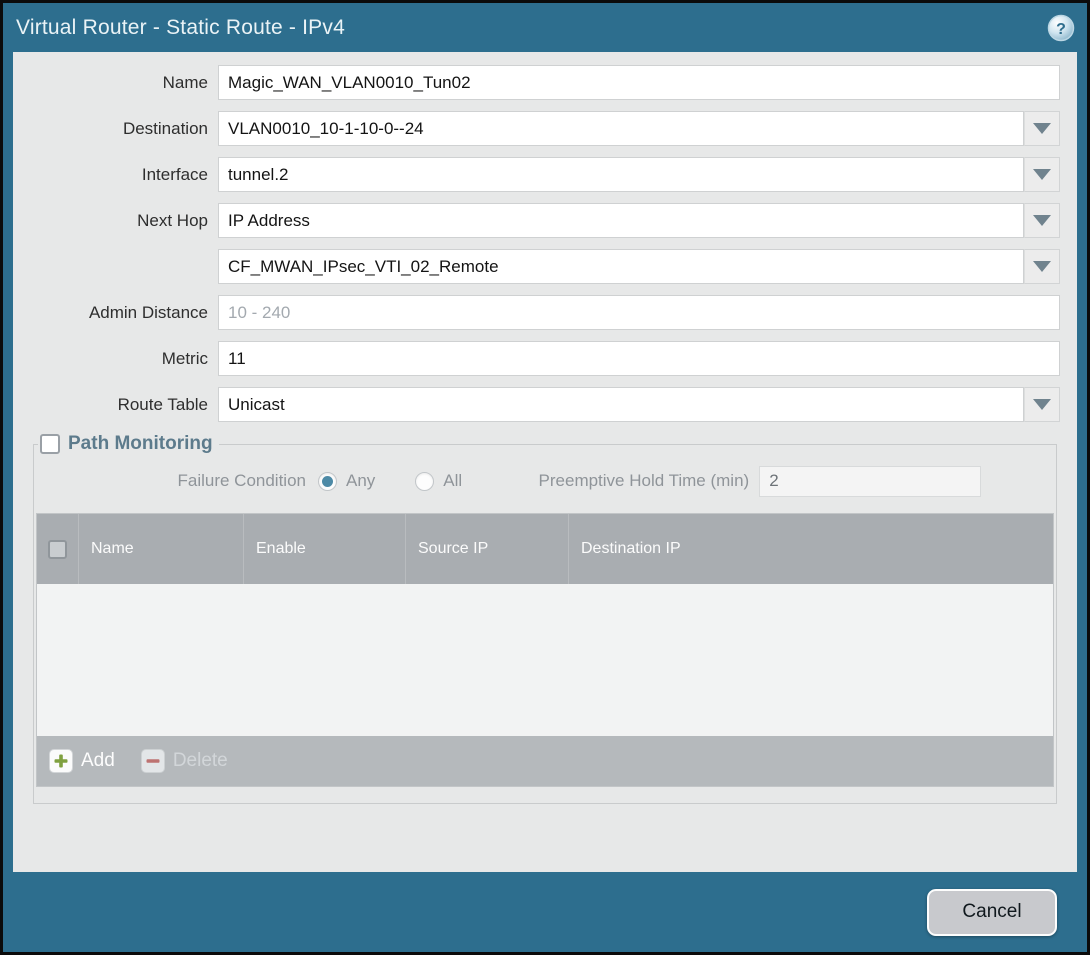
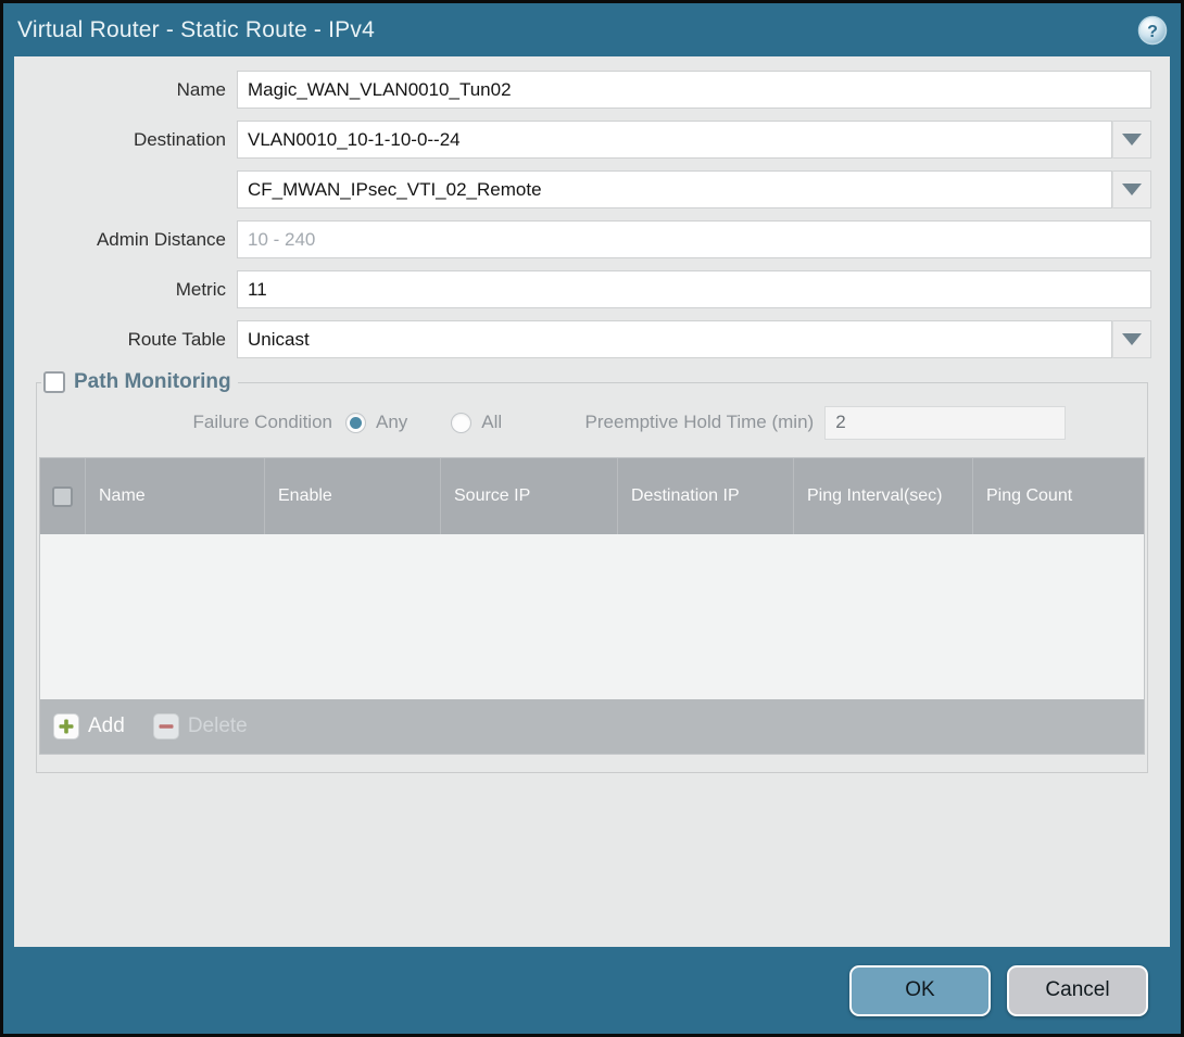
  Virtual Router - Static Route - IPv4
  ?
  Name
  Magic_WAN_VLAN0010_Tun02
  Destination
  VLAN0010_10-1-10-0--24
- Interface
- tunnel.2
- Next Hop
- IP Address
  CF_MWAN_IPsec_VTI_02_Remote
  Admin Distance
  10 - 240
  Metric
  11
  Route Table
  Unicast
  Path Monitoring
  Failure Condition
  Any
  All
  Preemptive Hold Time (min)
  2
  Name
  Enable
  Source IP
  Destination IP
+ Ping Interval(sec)
+ Ping Count
  Add
  Delete
+ OK
  Cancel
